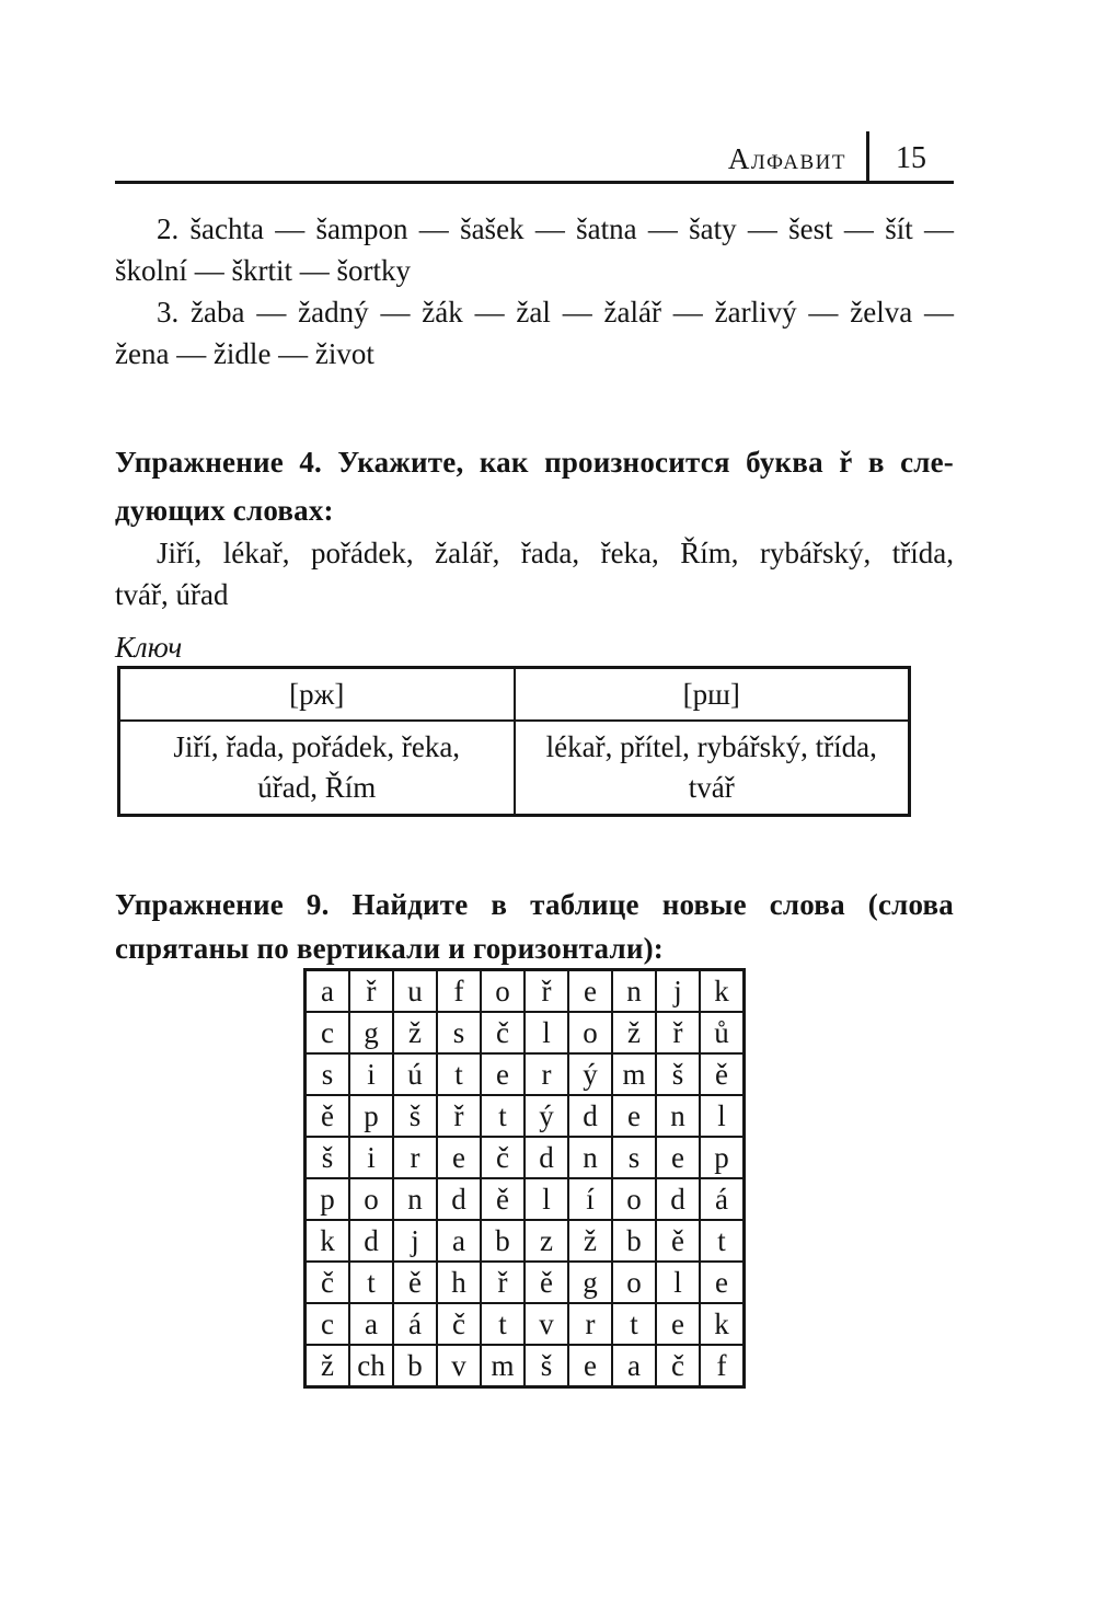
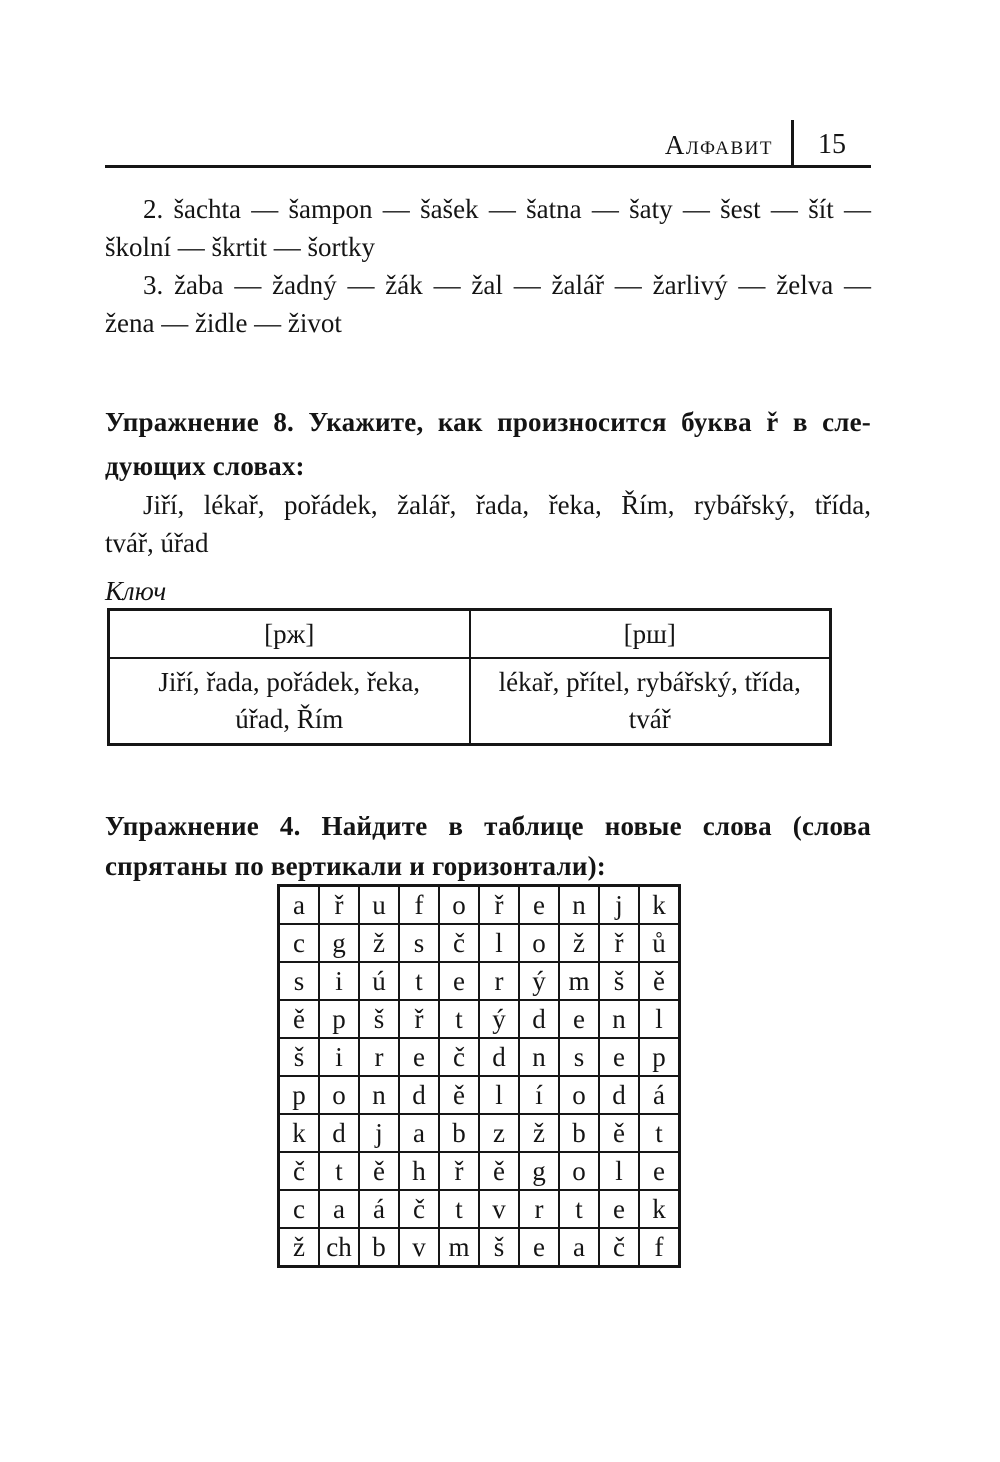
  Алфавит
  15
  2. šachta — šampon — šašek — šatna — šaty — šest — šít —
  školní — škrtit — šortky
  3. žaba — žadný — žák — žal — žalář — žarlivý — želva —
  žena — židle — život
- Упражнение 4. Укажите, как произносится буква ř в сле-
+ Упражнение 8. Укажите, как произносится буква ř в сле-
  дующих словах:
  Jiří, lékař, pořádek, žalář, řada, řeka, Řím, rybářský, třída,
  tvář, úřad
  Ключ
  [рж]	[рш]
  Jiří, řada, pořádek, řeka, úřad, Řím	lékař, přítel, rybářský, třída, tvář
- Упражнение 9. Найдите в таблице новые слова (слова
+ Упражнение 4. Найдите в таблице новые слова (слова
  спрятаны по вертикали и горизонтали):
  a	ř	u	f	o	ř	e	n	j	k
  c	g	ž	s	č	l	o	ž	ř	ů
  s	i	ú	t	e	r	ý	m	š	ě
  ě	p	š	ř	t	ý	d	e	n	l
  š	i	r	e	č	d	n	s	e	p
  p	o	n	d	ě	l	í	o	d	á
  k	d	j	a	b	z	ž	b	ě	t
  č	t	ě	h	ř	ě	g	o	l	e
  c	a	á	č	t	v	r	t	e	k
  ž	ch	b	v	m	š	e	a	č	f
